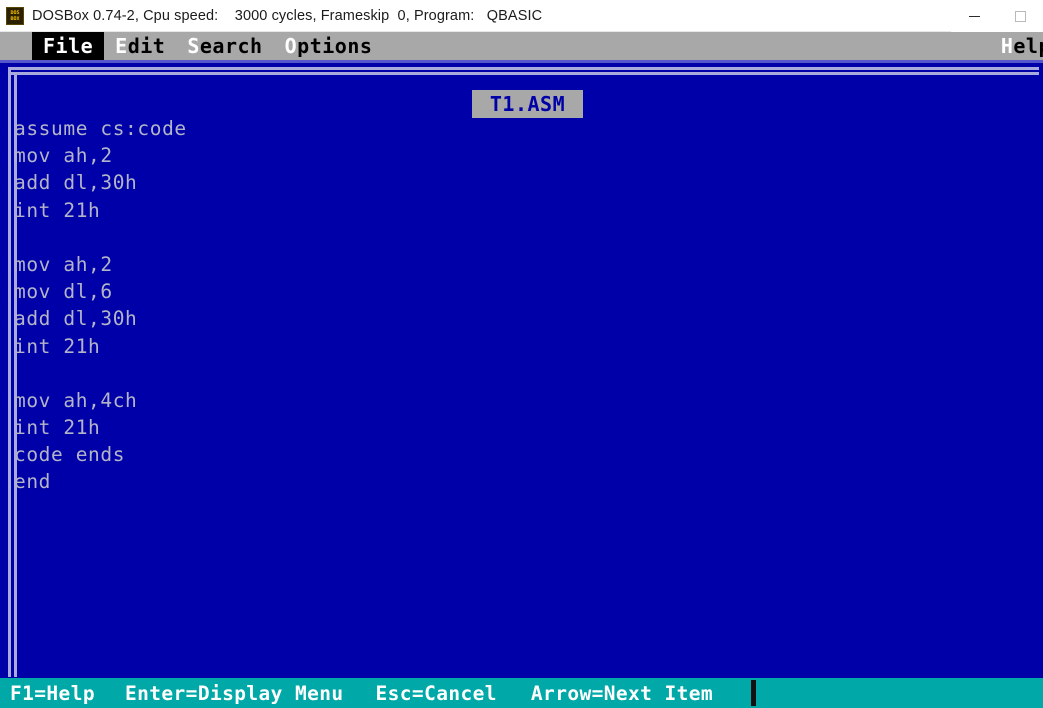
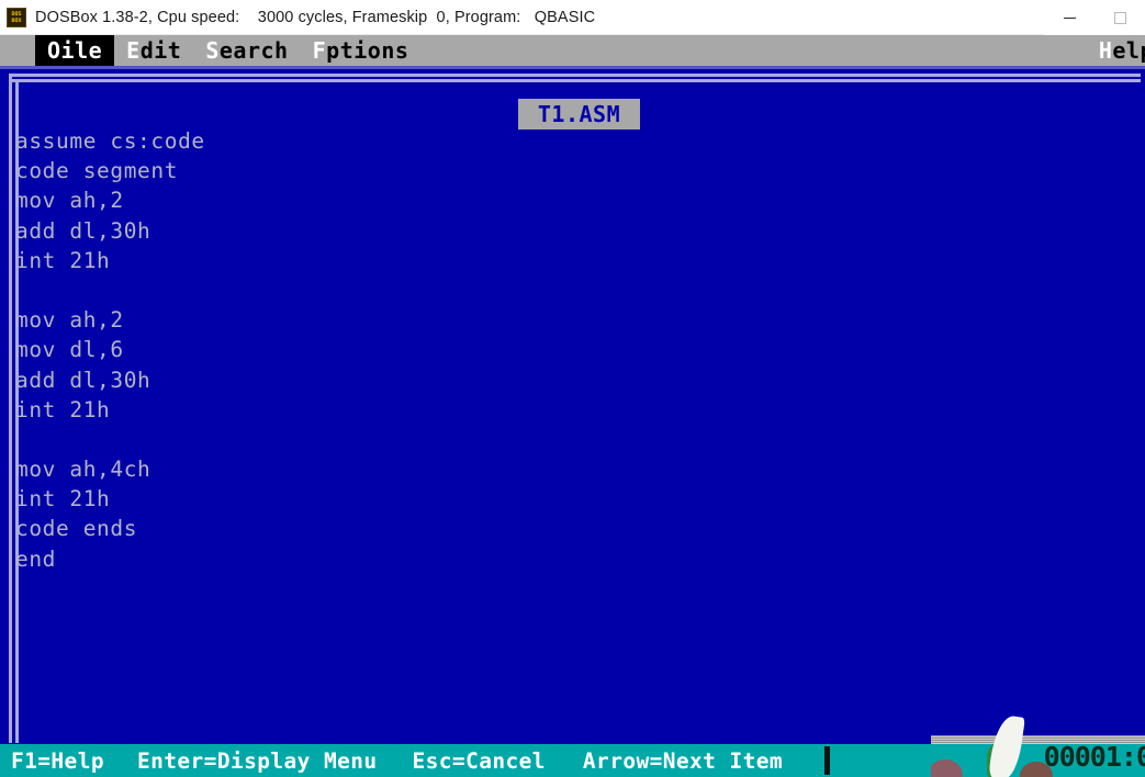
- DOSBox 0.74-2, Cpu speed: 3000 cycles, Frameskip 0, Program: QBASIC
+ DOSBox 1.38-2, Cpu speed: 3000 cycles, Frameskip 0, Program: QBASIC
- F
+ O
  ile
  E
  dit
  S
  earch
- O
+ F
  ptions
  H
  T1.ASM
  assume cs:code
+ code segment
  mov ah,2
  add dl,30h
  int 21h
  mov ah,2
  mov dl,6
  add dl,30h
  int 21h
  mov ah,4ch
  int 21h
  code ends
  end
  F1=Help
  Enter=Display Menu
  Esc=Cancel
  Arrow=Next Item
+ 00001:0
